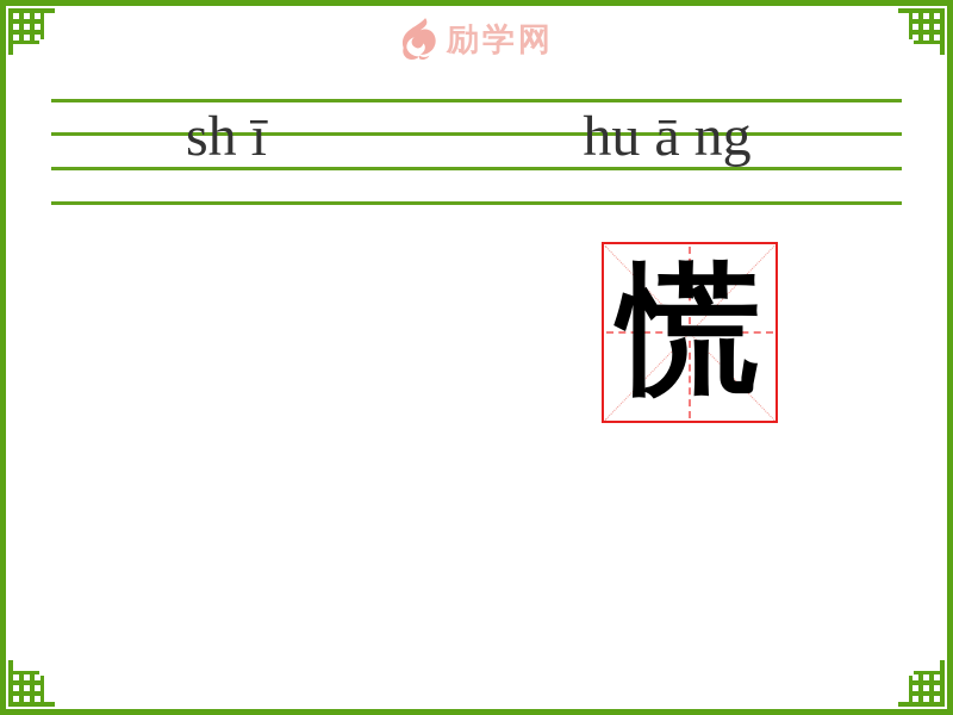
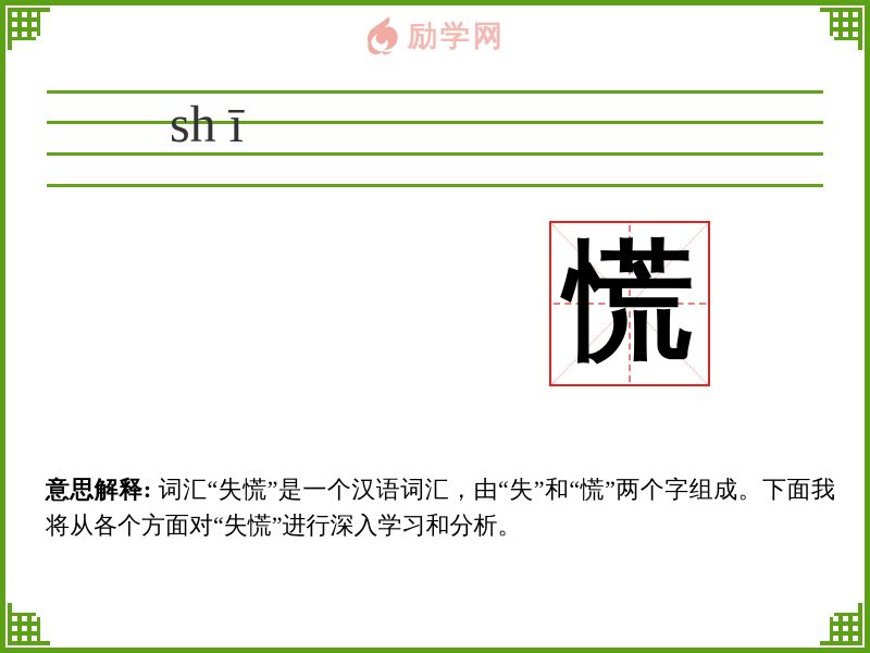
  励学网
  sh ī
- hu ā ng
  慌
+ 意思解释: 词汇“失慌”是一个汉语词汇，由“失”和“慌”两个字组成。下面我将从各个方面对“失慌”进行深入学习和分析。
